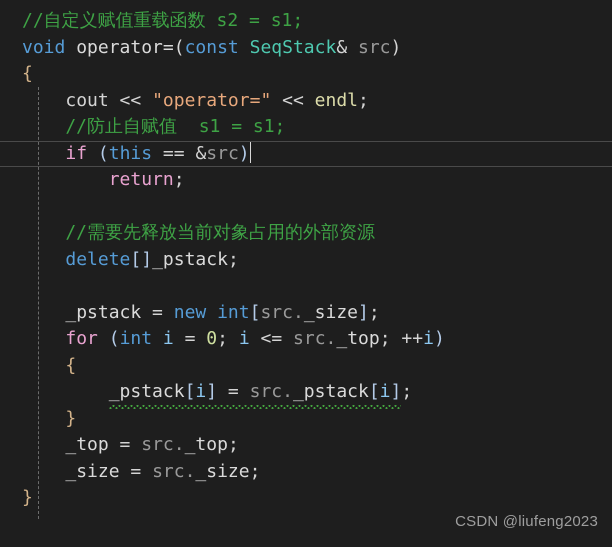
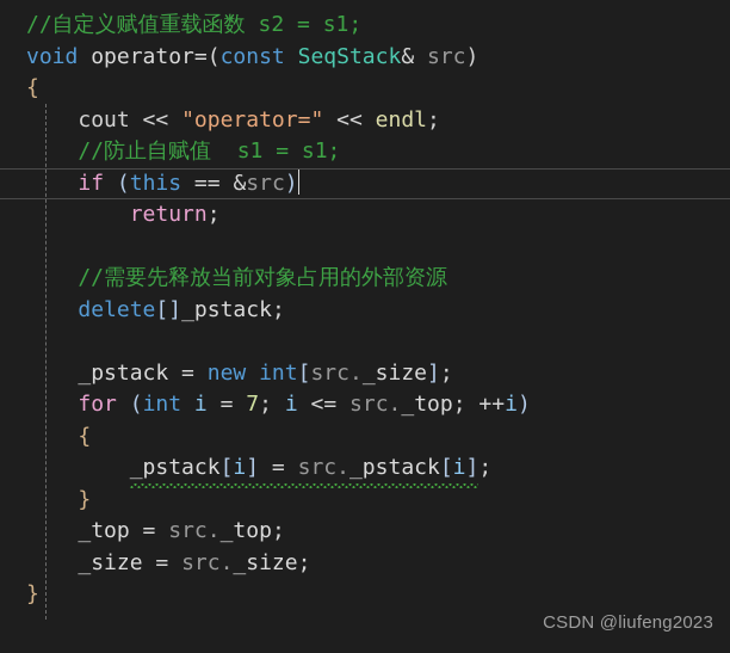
  //自定义赋值重载函数 s2 = s1;
  void operator=(const SeqStack& src)
  {
  cout << "operator=" << endl;
  //防止自赋值 s1 = s1;
  if (this == &src)
  return;
  //需要先释放当前对象占用的外部资源
  delete[]_pstack;
  _pstack = new int[src._size];
- for (int i = 0; i <= src._top; ++i)
+ for (int i = 7; i <= src._top; ++i)
  {
  _pstack[i] = src._pstack[i];
  }
  _top = src._top;
  _size = src._size;
  }
  CSDN @liufeng2023
